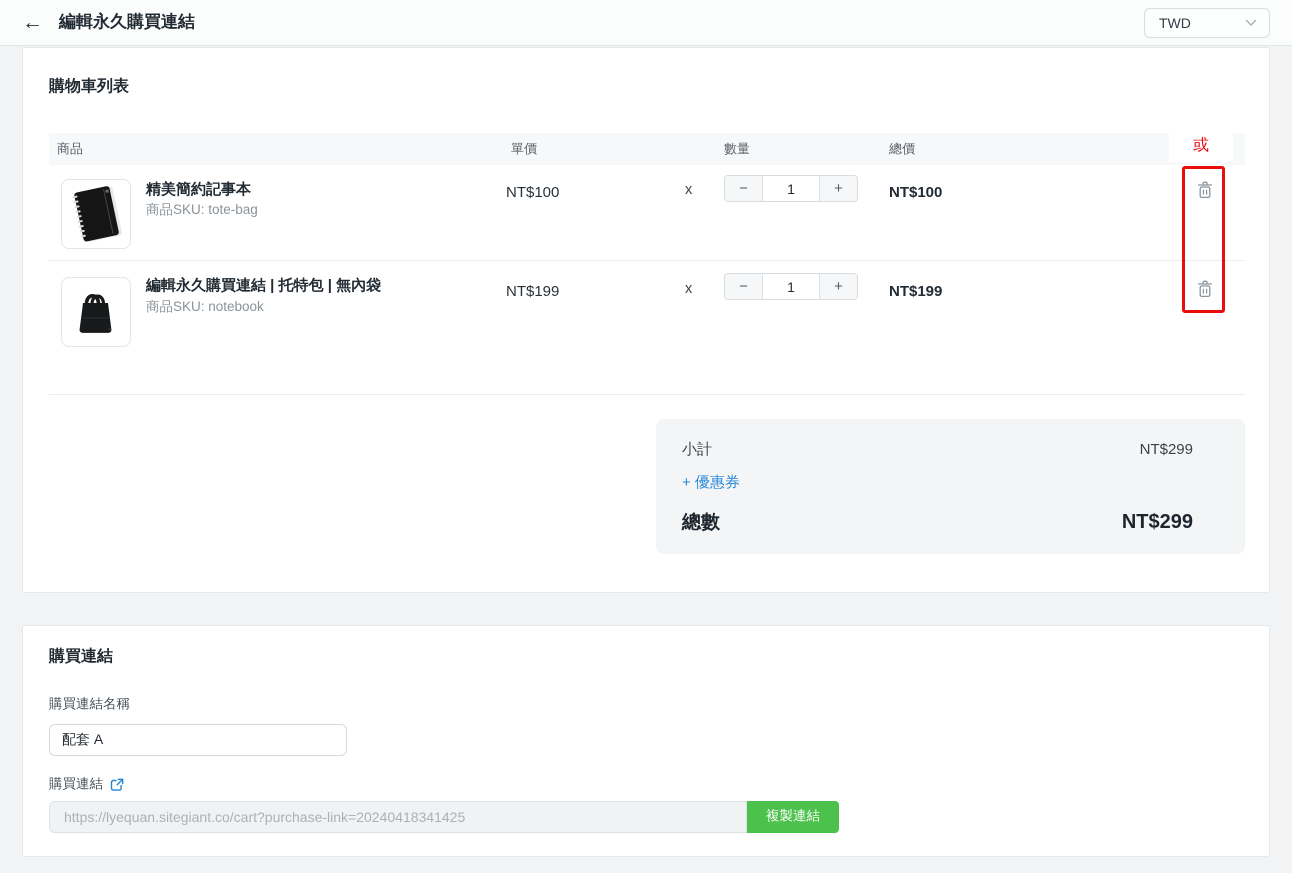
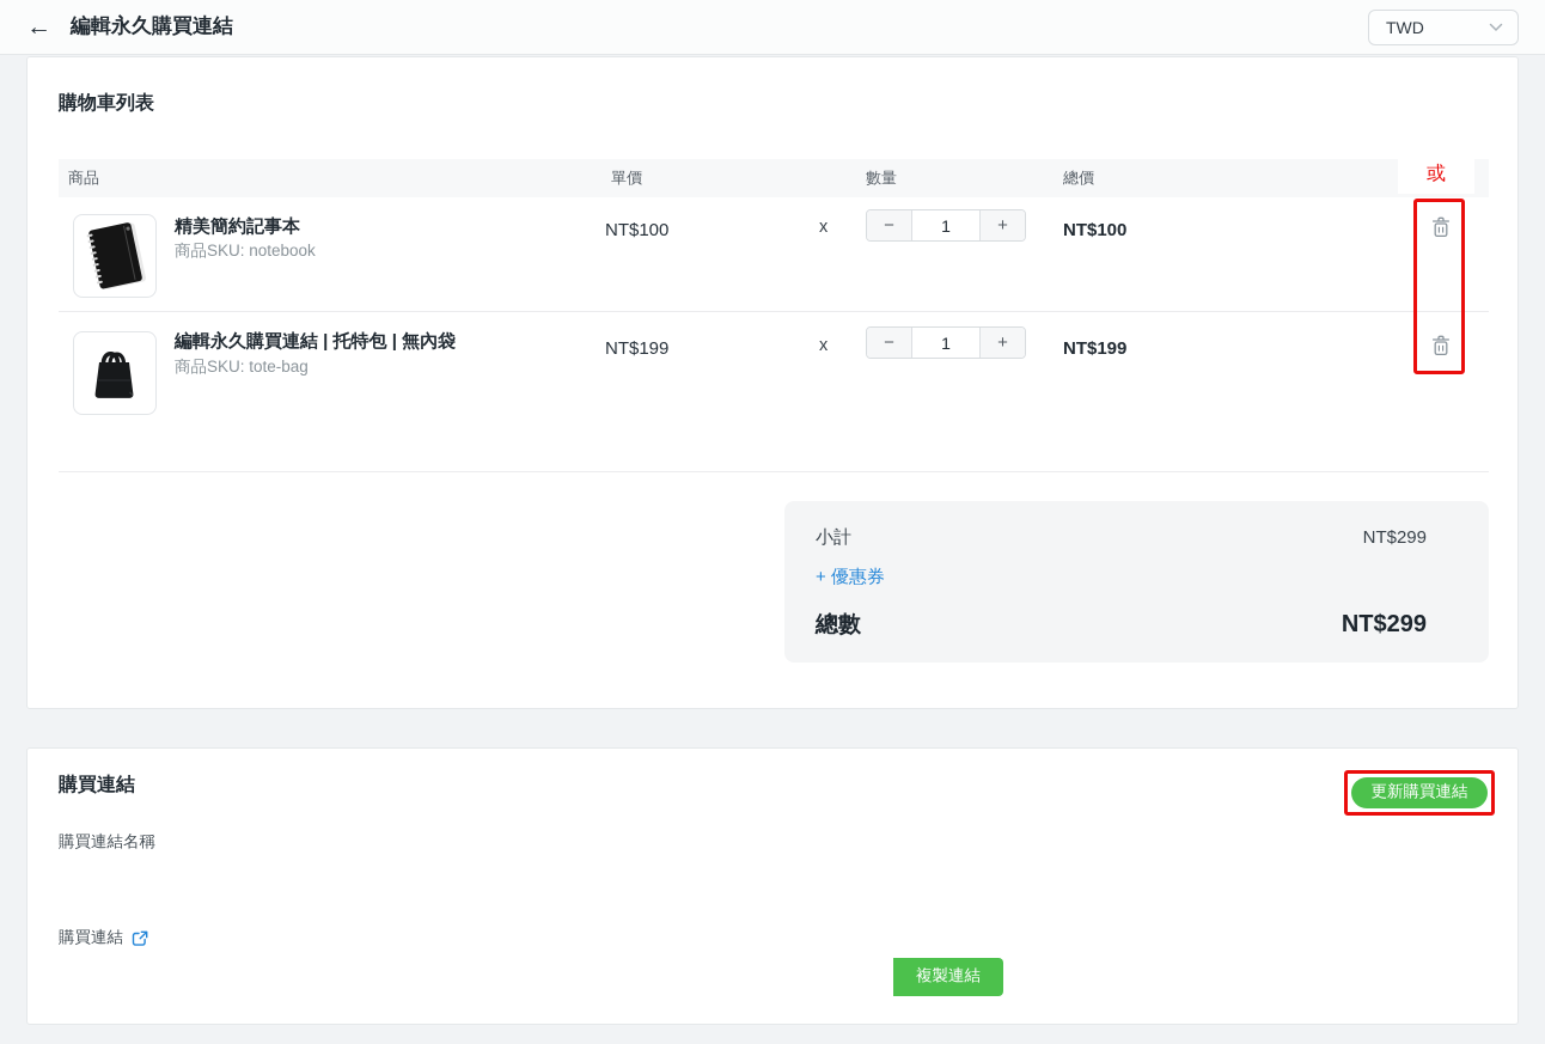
  ←
  編輯永久購買連結
  TWD
  購物車列表
  或
  商品
  單價
  數量
  總價
  精美簡約記事本
- 商品SKU: tote-bag
+ 商品SKU: notebook
  NT$100
  x
  −
  1
  +
  NT$100
  編輯永久購買連結 | 托特包 | 無內袋
- 商品SKU: notebook
+ 商品SKU: tote-bag
  NT$199
  x
  −
  1
  +
  NT$199
  小計
  NT$299
  + 優惠券
  總數
  NT$299
  購買連結
+ 更新購買連結
  購買連結名稱
- 配套 A
  購買連結
- https://lyequan.sitegiant.co/cart?purchase-link=20240418341425
  複製連結
